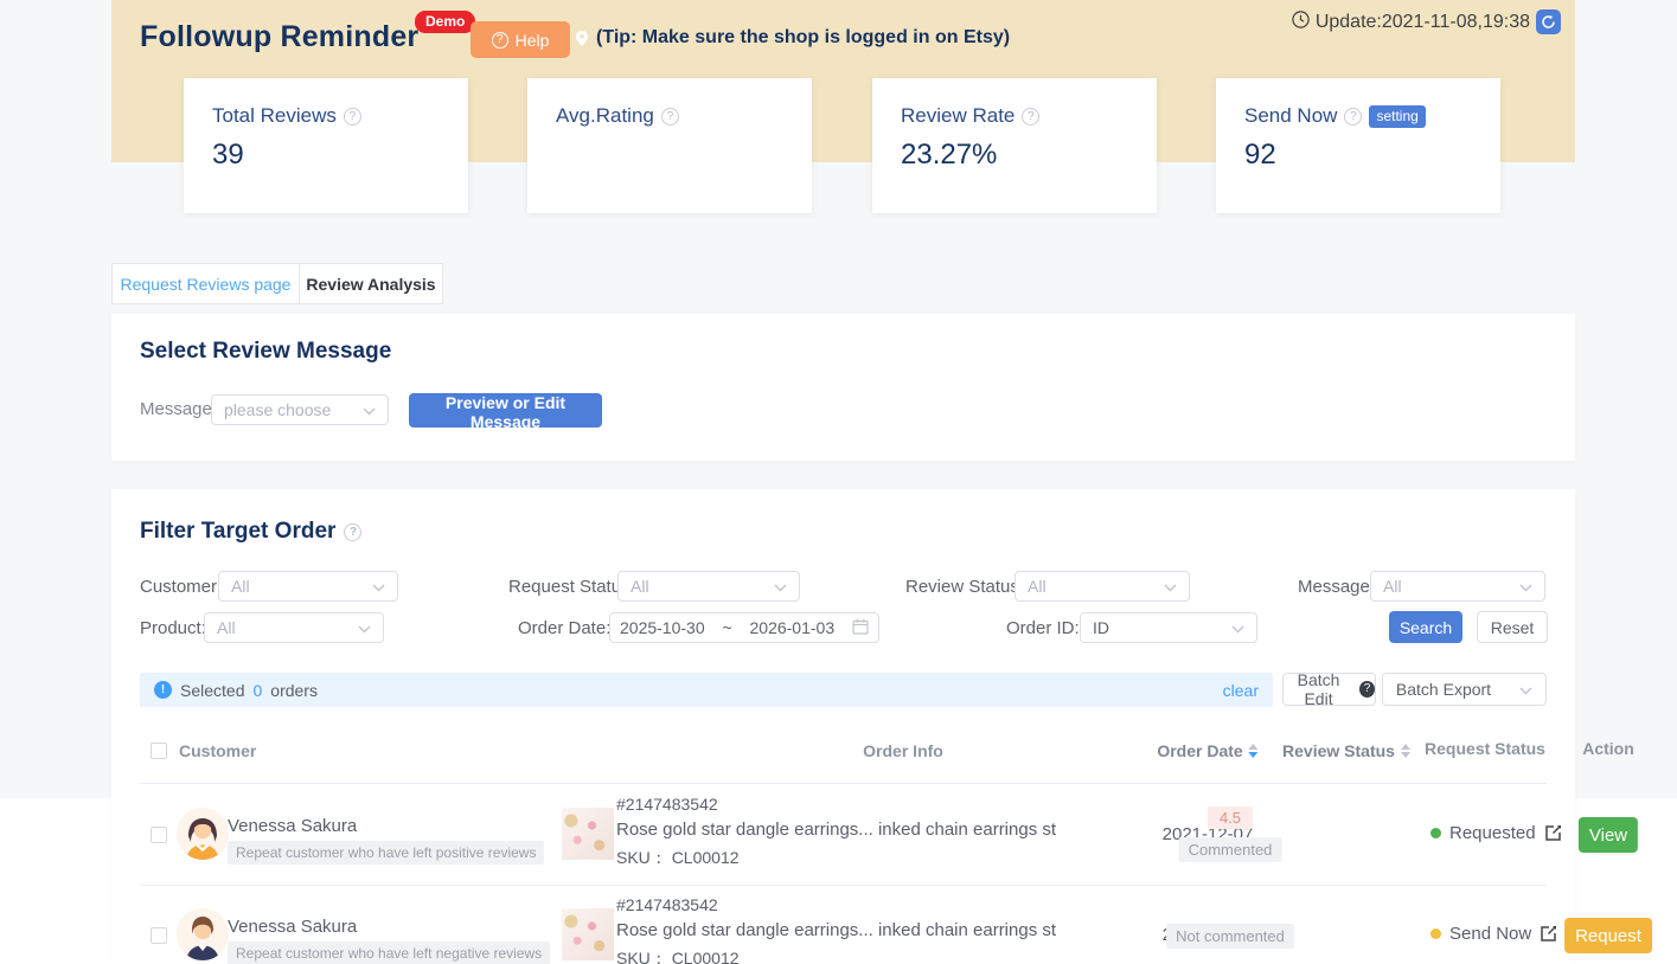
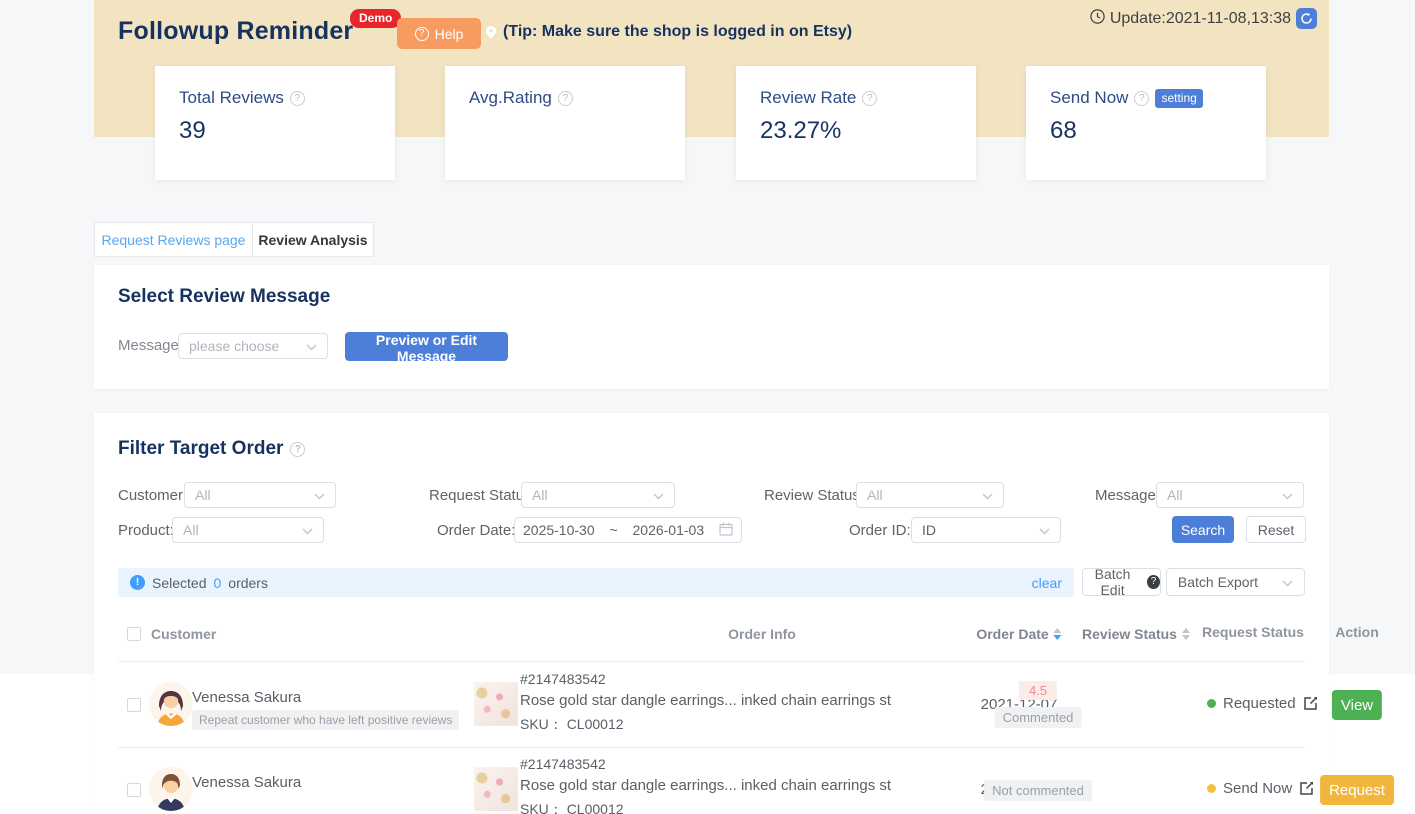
  Followup Reminder
  Demo
  ?
  Help
  (Tip: Make sure the shop is logged in on Etsy)
- Update:2021-11-08,19:38
+ Update:2021-11-08,13:38
  Total Reviews
  ?
  39
  Avg.Rating
  ?
  Review Rate
  ?
  23.27%
  Send Now
  ?
  setting
- 92
+ 68
  Request Reviews page
  Review Analysis
  Select Review Message
  Message
  please choose
  Preview or Edit Message
  Filter Target Order
  ?
  Customer
  All
  Request Statu
  All
  Review Statu
  All
  Message
  All
  Product
  All
  Order Date
  2025-10-30
  ~
  2026-01-03
  Order ID:
  ID
  Search
  Reset
  !
  Selected
  0
  orders
  clear
  Batch Edit
  ?
  Batch Export
  Customer
  Order Info
  Order Date
  Review Status
  Request Status
  Action
  Venessa Sakura
  Repeat customer who have left positive reviews
  #2147483542
  Rose gold star dangle earrings... inked chain earrings st
  SKU： CL00012
  2021-12-07
  4.5
  Commented
  Requested
  View
  Venessa Sakura
- Repeat customer who have left negative reviews
  #2147483542
  Rose gold star dangle earrings... inked chain earrings st
  SKU： CL00012
  Not commented
  Send Now
  Request
